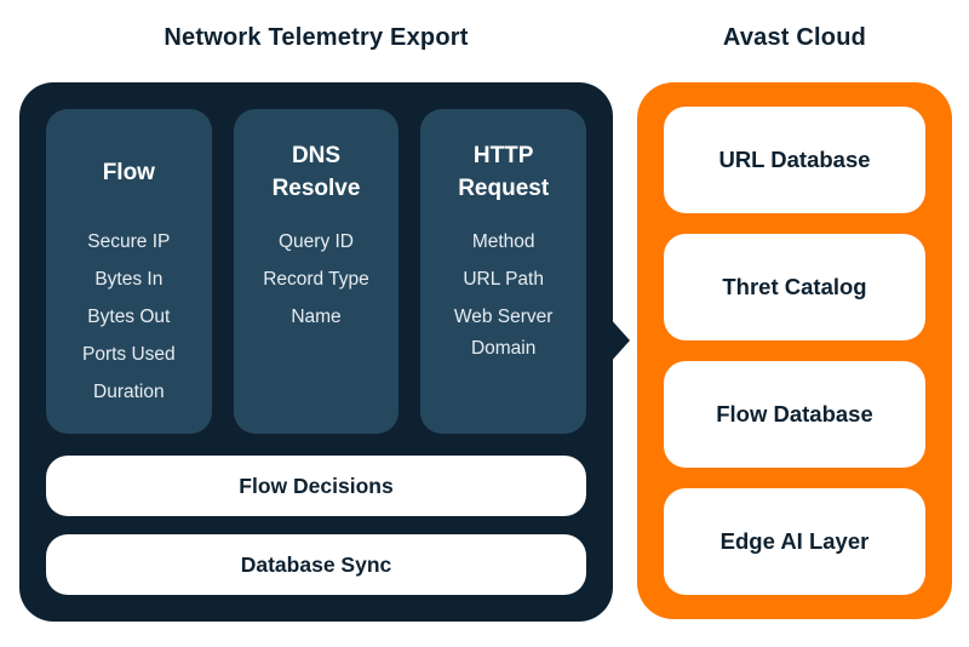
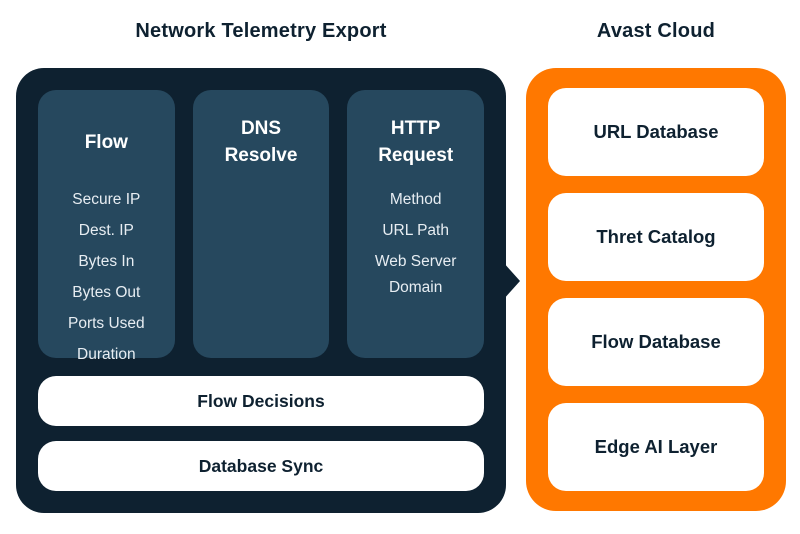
  Network Telemetry Export
  Avast Cloud
  Flow
  Secure IP
+ Dest. IP
  Bytes In
  Bytes Out
  Ports Used
  Duration
  DNS Resolve
- Query ID
- Record Type
- Name
  HTTP Request
  Method
  URL Path
  Web Server Domain
  Flow Decisions
  Database Sync
  URL Database
  Thret Catalog
  Flow Database
  Edge AI Layer
